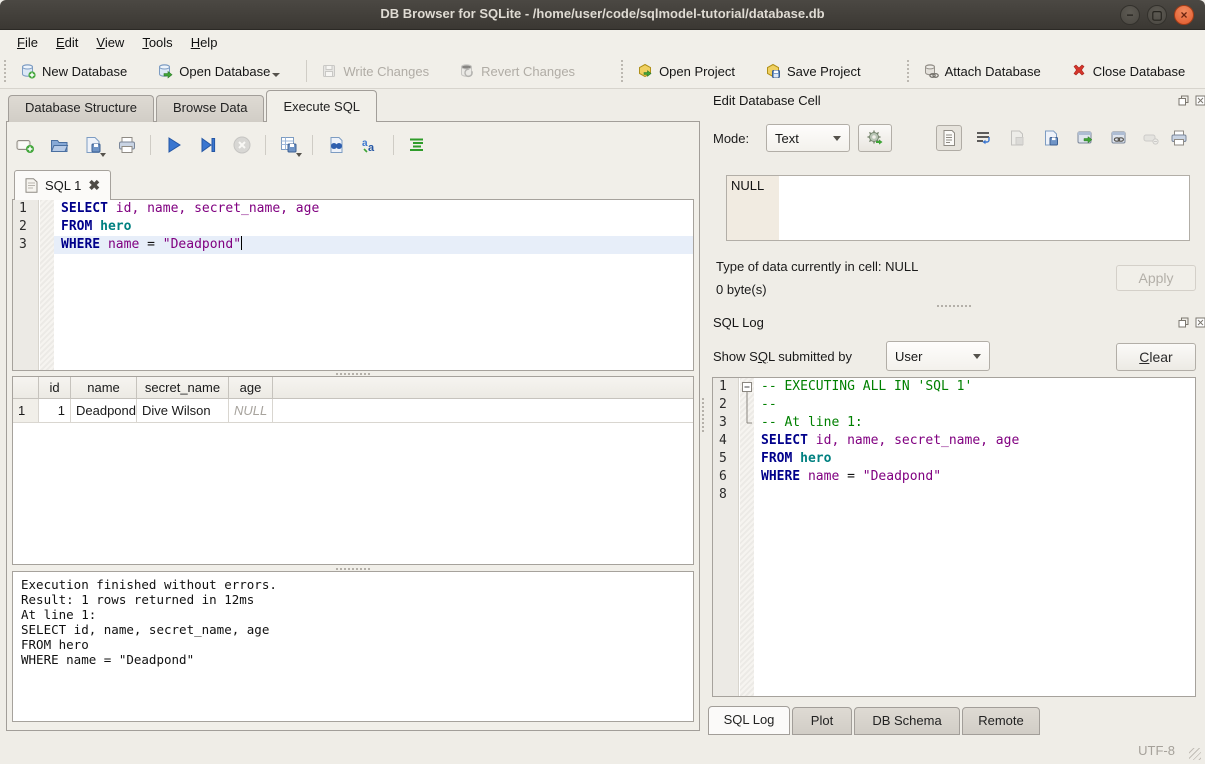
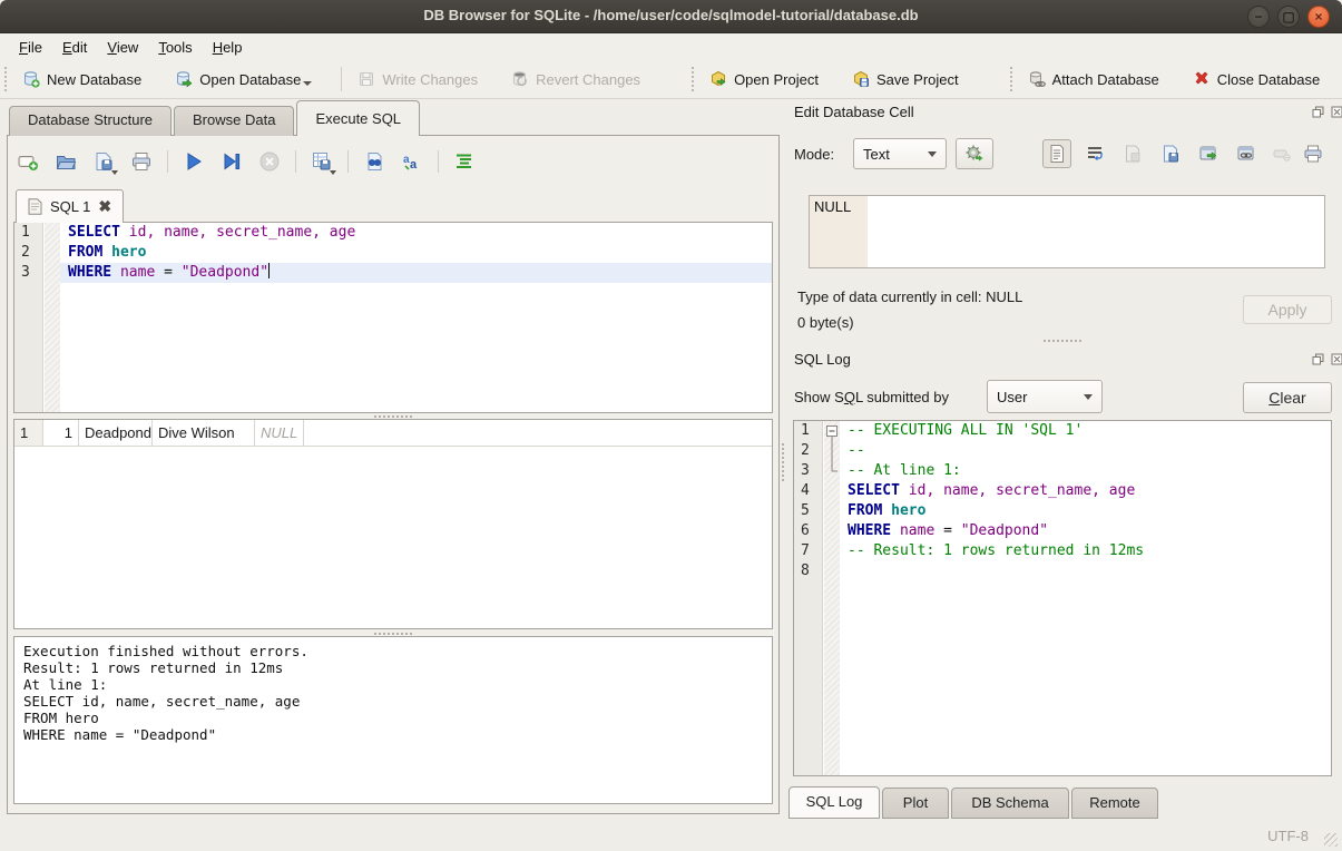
  DB Browser for SQLite - /home/user/code/sqlmodel-tutorial/database.db
  −
  ▢
  ×
  File
  Edit
  View
  Tools
  Help
  New Database
  Open Database
  Write Changes
  Revert Changes
  Open Project
  Save Project
  Attach Database
  Close Database
  Database Structure
  Browse Data
  Execute SQL
  a
  a
  SQL 1
  ✖
  1
  SELECT id, name, secret_name, age
  2
  FROM hero
  3
  WHERE name = "Deadpond"
- id
- name
- secret_name
- age
  1
  1
  Deadpond
  Dive Wilson
  NULL
  Execution finished without errors.
  Result: 1 rows returned in 12ms
  At line 1:
  SELECT id, name, secret_name, age
  FROM hero
  WHERE name = "Deadpond"
  Edit Database Cell
  Mode:
  Text
  NULL
  Type of data currently in cell: NULL
  0 byte(s)
  Apply
  SQL Log
  Show SQL submitted by
  User
  Clear
  1
  -- EXECUTING ALL IN 'SQL 1'
  2
  --
  3
  -- At line 1:
  4
  SELECT id, name, secret_name, age
  5
  FROM hero
  6
  WHERE name = "Deadpond"
+ 7
+ -- Result: 1 rows returned in 12ms
  8
  SQL Log
  Plot
  DB Schema
  Remote
  UTF-8
